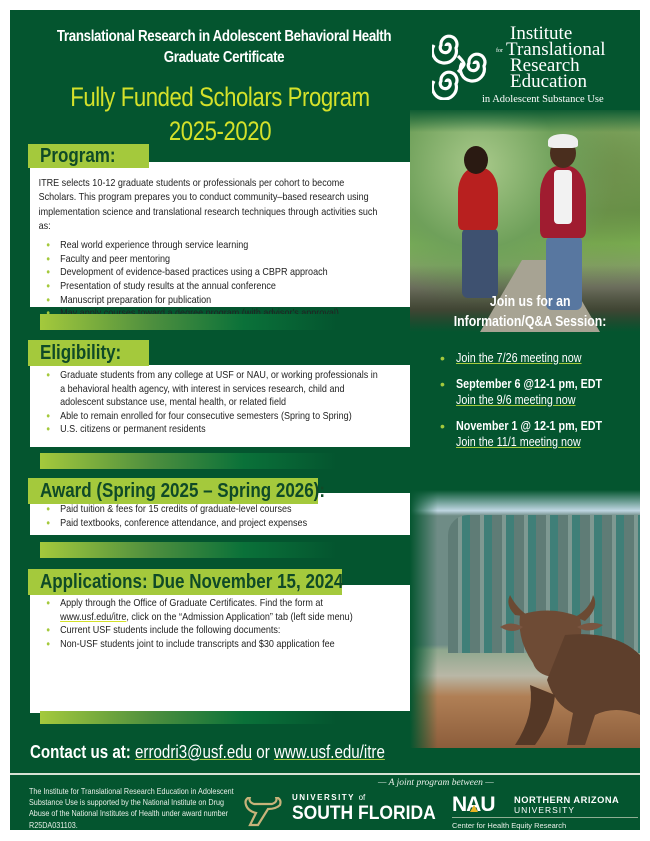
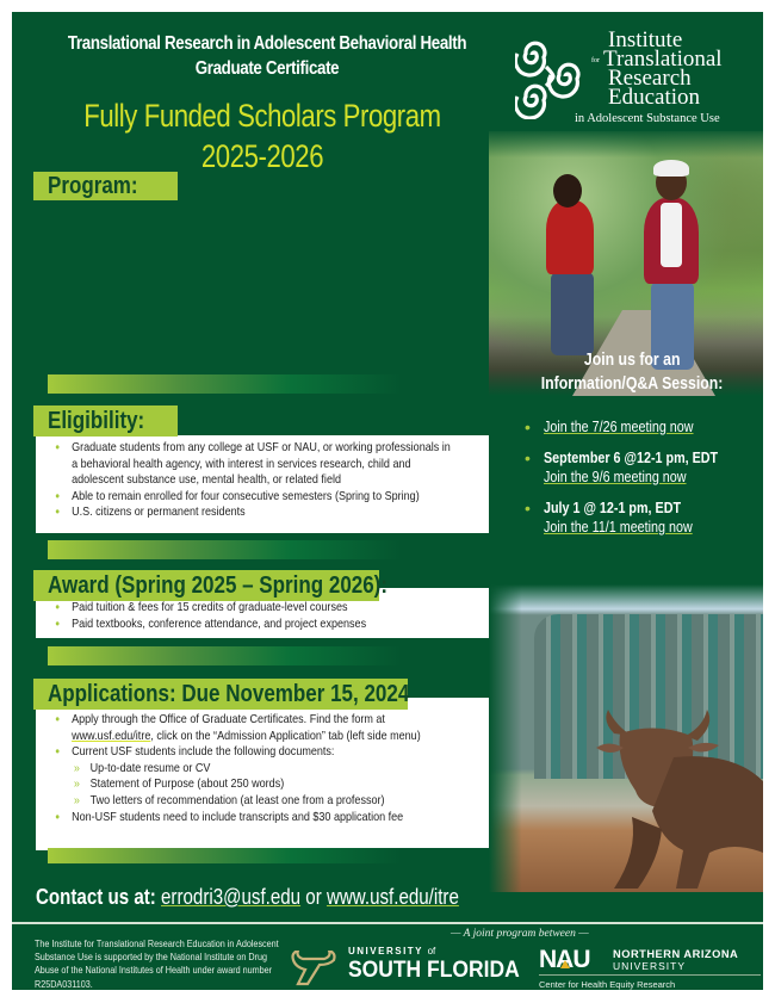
  Translational Research in Adolescent Behavioral Health
  Graduate Certificate
  Fully Funded Scholars Program
- 2025-2020
+ 2025-2026
  Institute
  Translational
  Research
  Education
  in Adolescent Substance Use
- ITRE selects 10-12 graduate students or professionals per cohort to become Scholars. This program prepares you to conduct community–based research using implementation science and translational research techniques through activities such as:
- Real world experience through service learning
- Faculty and peer mentoring
- Development of evidence-based practices using a CBPR approach
- Presentation of study results at the annual conference
- Manuscript preparation for publication
  Program:
  Graduate students from any college at USF or NAU, or working professionals in a behavioral health agency, with interest in services research, child and adolescent substance use, mental health, or related field
  Able to remain enrolled for four consecutive semesters (Spring to Spring)
  U.S. citizens or permanent residents
  Eligibility:
  Paid tuition & fees for 15 credits of graduate-level courses
  Paid textbooks, conference attendance, and project expenses
  Award (Spring 2025 – Spring 2026):
  Apply through the Office of Graduate Certificates. Find the form at www.usf.edu/itre, click on the “Admission Application” tab (left side menu)
  Current USF students include the following documents:
+ Up-to-date resume or CV
+ Statement of Purpose (about 250 words)
+ Two letters of recommendation (at least one from a professor)
- Non-USF students joint to include transcripts and $30 application fee
+ Non-USF students need to include transcripts and $30 application fee
  Applications: Due November 15, 2024
  Join us for an
  Information/Q&A Session:
  Join the 7/26 meeting now
  September 6 @12-1 pm, EDT
  Join the 9/6 meeting now
- November 1 @ 12-1 pm, EDT
+ July 1 @ 12-1 pm, EDT
  Join the 11/1 meeting now
  Contact us at: errodri3@usf.edu or www.usf.edu/itre
  The Institute for Translational Research Education in Adolescent Substance Use is supported by the National Institute on Drug Abuse of the National Institutes of Health under award number R25DA031103.
  — A joint program between —
  UNIVERSITY of
  SOUTH FLORIDA
  NAU
  NORTHERN ARIZONA
  UNIVERSITY
  Center for Health Equity Research
